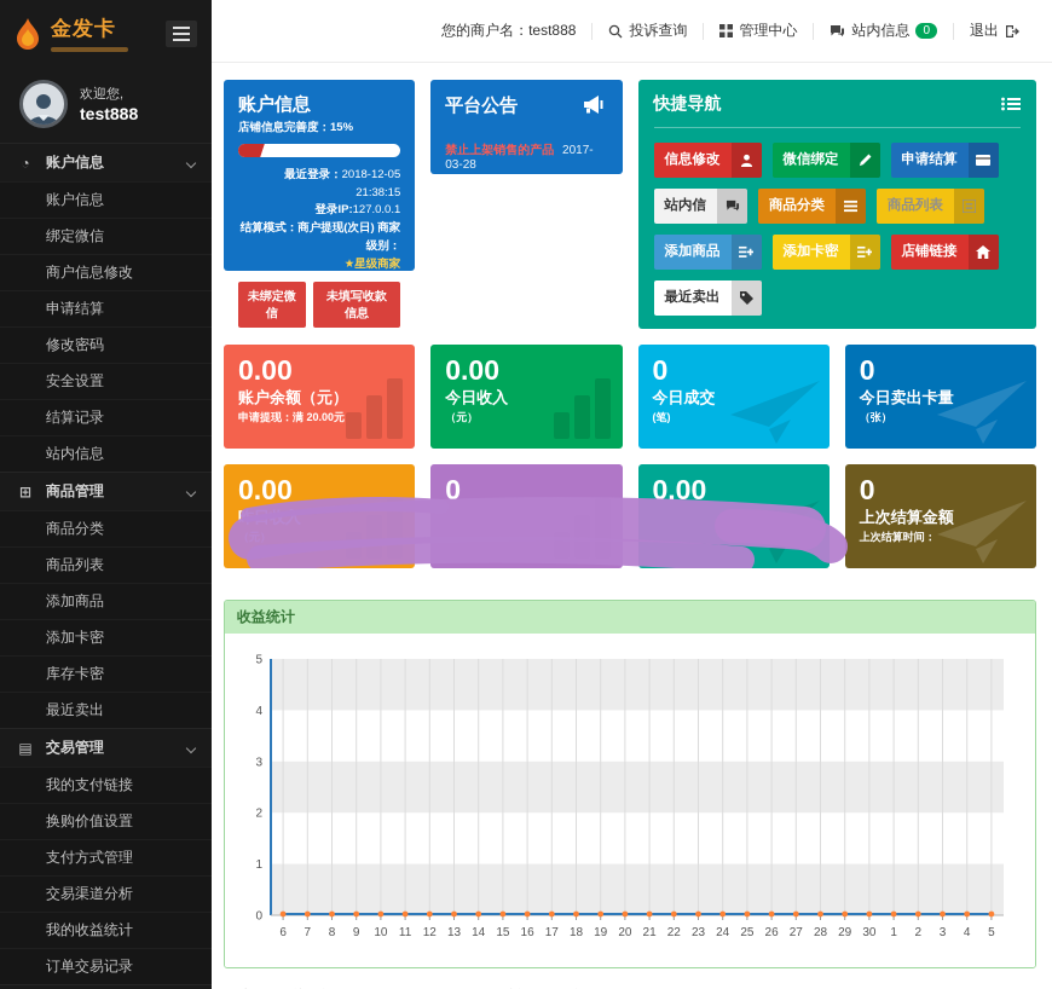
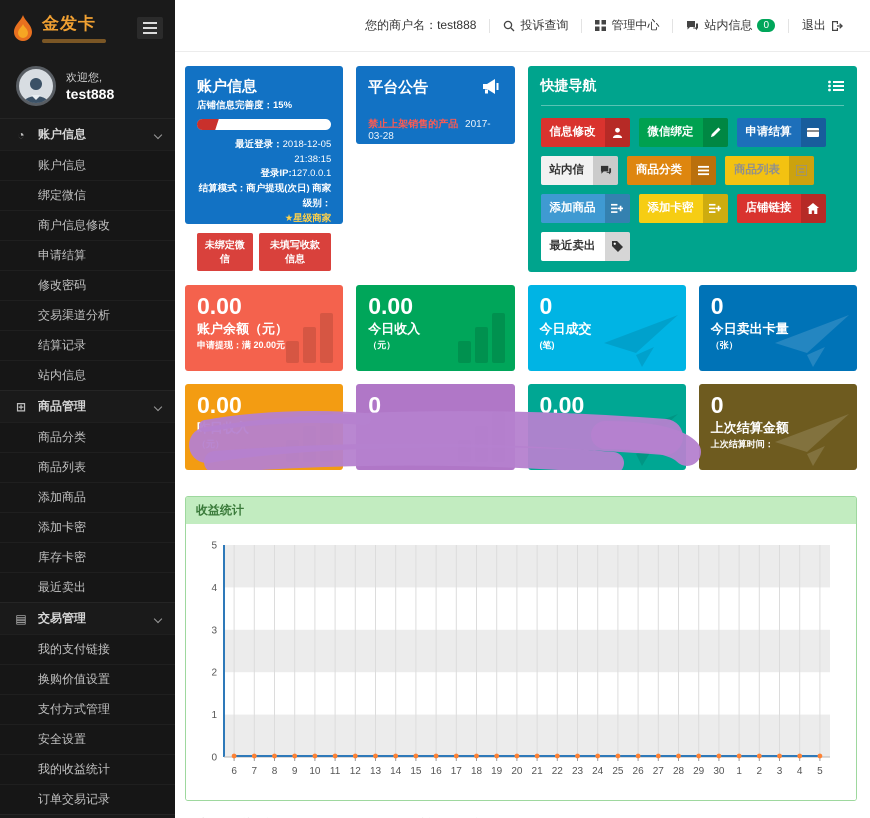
  金发卡
  欢迎您,
  test888
  ◔
  账户信息
  账户信息
  绑定微信
  商户信息修改
  申请结算
  修改密码
- 安全设置
+ 交易渠道分析
  结算记录
  站内信息
  ⊞
  商品管理
  商品分类
  商品列表
  添加商品
  添加卡密
  库存卡密
  最近卖出
  ▤
  交易管理
  我的支付链接
  换购价值设置
  支付方式管理
- 交易渠道分析
+ 安全设置
  我的收益统计
  订单交易记录
  您的商户名：test888
  投诉查询
  管理中心
  站内信息
  0
  退出
  账户信息
  店铺信息完善度：15%
  最近登录：2018-12-05 21:38:15
  登录IP:127.0.0.1
  结算模式：商户提现(次日) 商家级别：
  ★星级商家
  未绑定微信
  未填写收款信息
  平台公告
  禁止上架销售的产品 2017-03-28
  快捷导航
  信息修改
  微信绑定
  申请结算
  站内信
  商品分类
  商品列表
  添加商品
  添加卡密
  店铺链接
  最近卖出
  0.00
  账户余额（元）
  申请提现：满 20.00元
  0.00
  今日收入
  （元）
  0
  今日成交
  (笔)
  0
  今日卖出卡量
  （张）
  0.00
  0
  0.00
  0
  上次结算金额
  上次结算时间：
  收益统计
  0
  1
  2
  3
  4
  5
  6
  7
  8
  9
  10
  11
  12
  13
  14
  15
  16
  17
  18
  19
  20
  21
  22
  23
  24
  25
  26
  27
  28
  29
  30
  1
  2
  3
  4
  5
